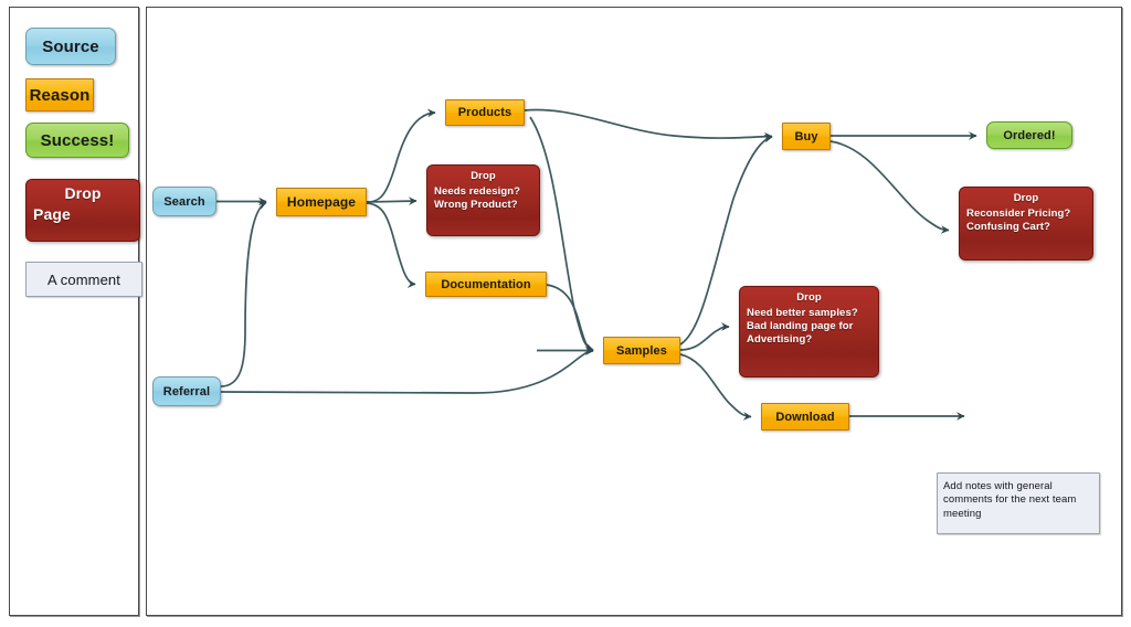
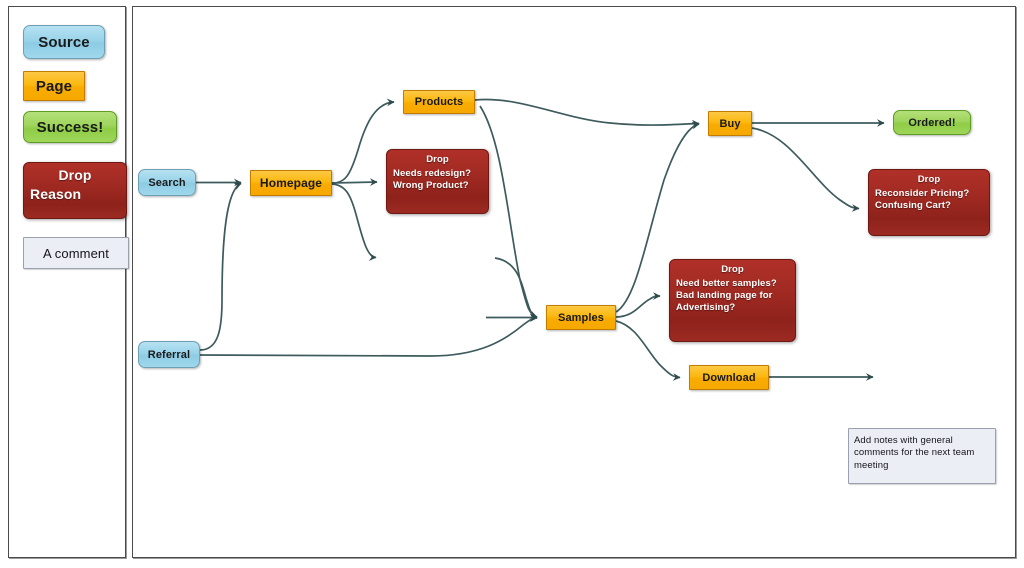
  Source
- Reason
+ Page
  Success!
  Drop
- Page
+ Reason
  A comment
  Search
  Referral
  Homepage
  Products
- Documentation
  Samples
  Buy
  Download
  Ordered!
  Drop
  Needs redesign?
  Wrong Product?
  Drop
  Reconsider Pricing?
  Confusing Cart?
  Drop
  Need better samples?
  Bad landing page for
  Advertising?
  Add notes with general
  comments for the next team
  meeting
